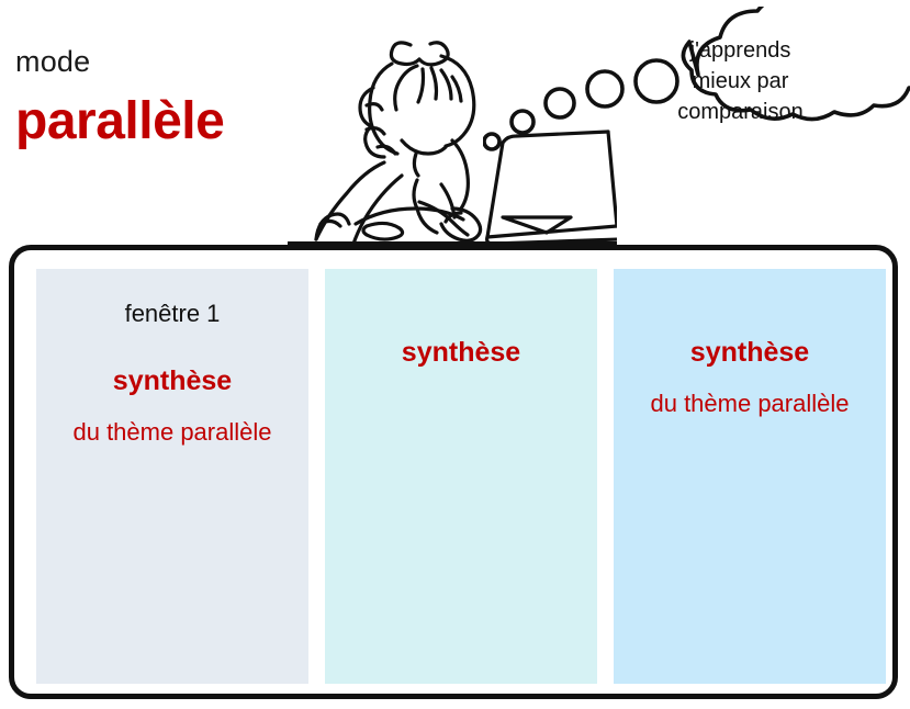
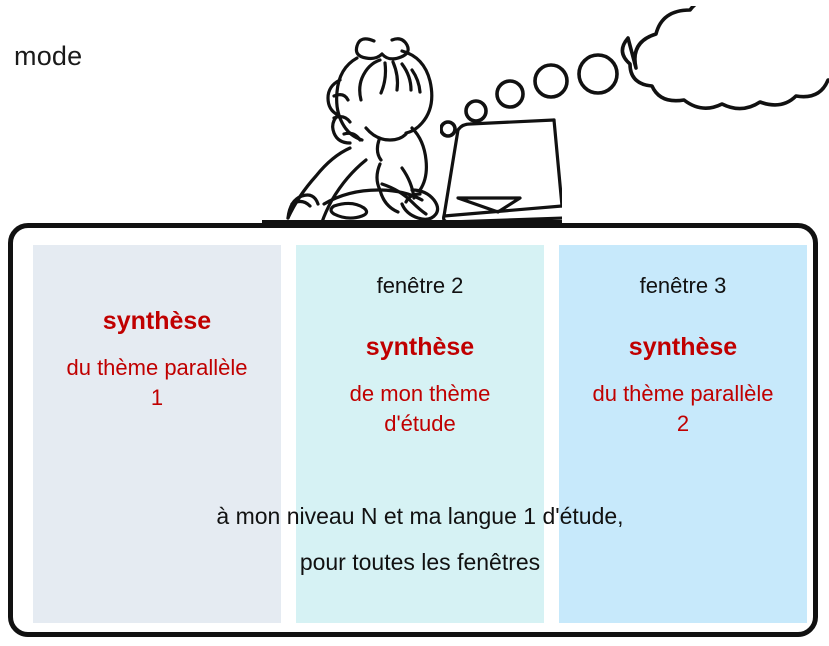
  mode
- parallèle
- j'apprends
- mieux par
- comparaison
- fenêtre 1
  synthèse
  du thème parallèle
+ 1
+ fenêtre 2
  synthèse
+ de mon thème
+ d'étude
+ fenêtre 3
  synthèse
  du thème parallèle
+ 2
+ à mon niveau N et ma langue 1 d'étude,
+ pour toutes les fenêtres
